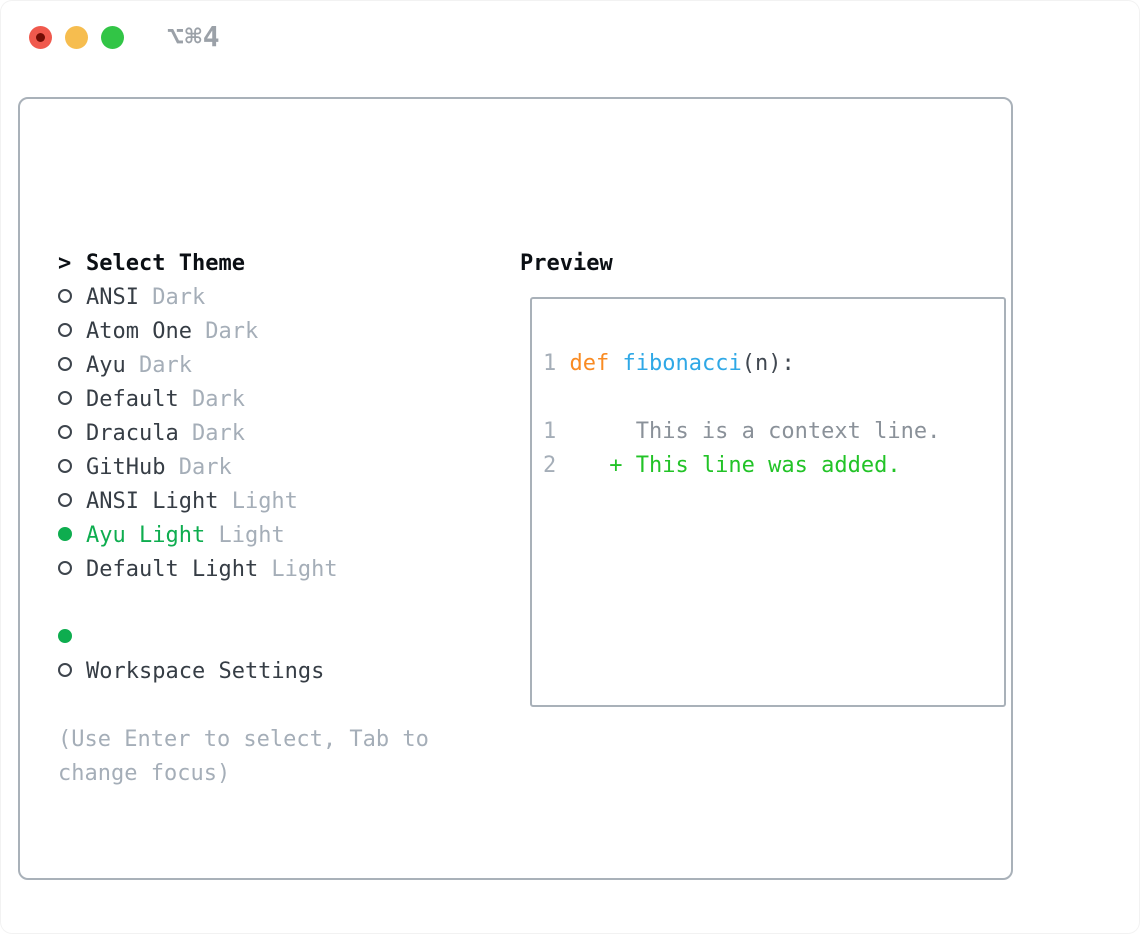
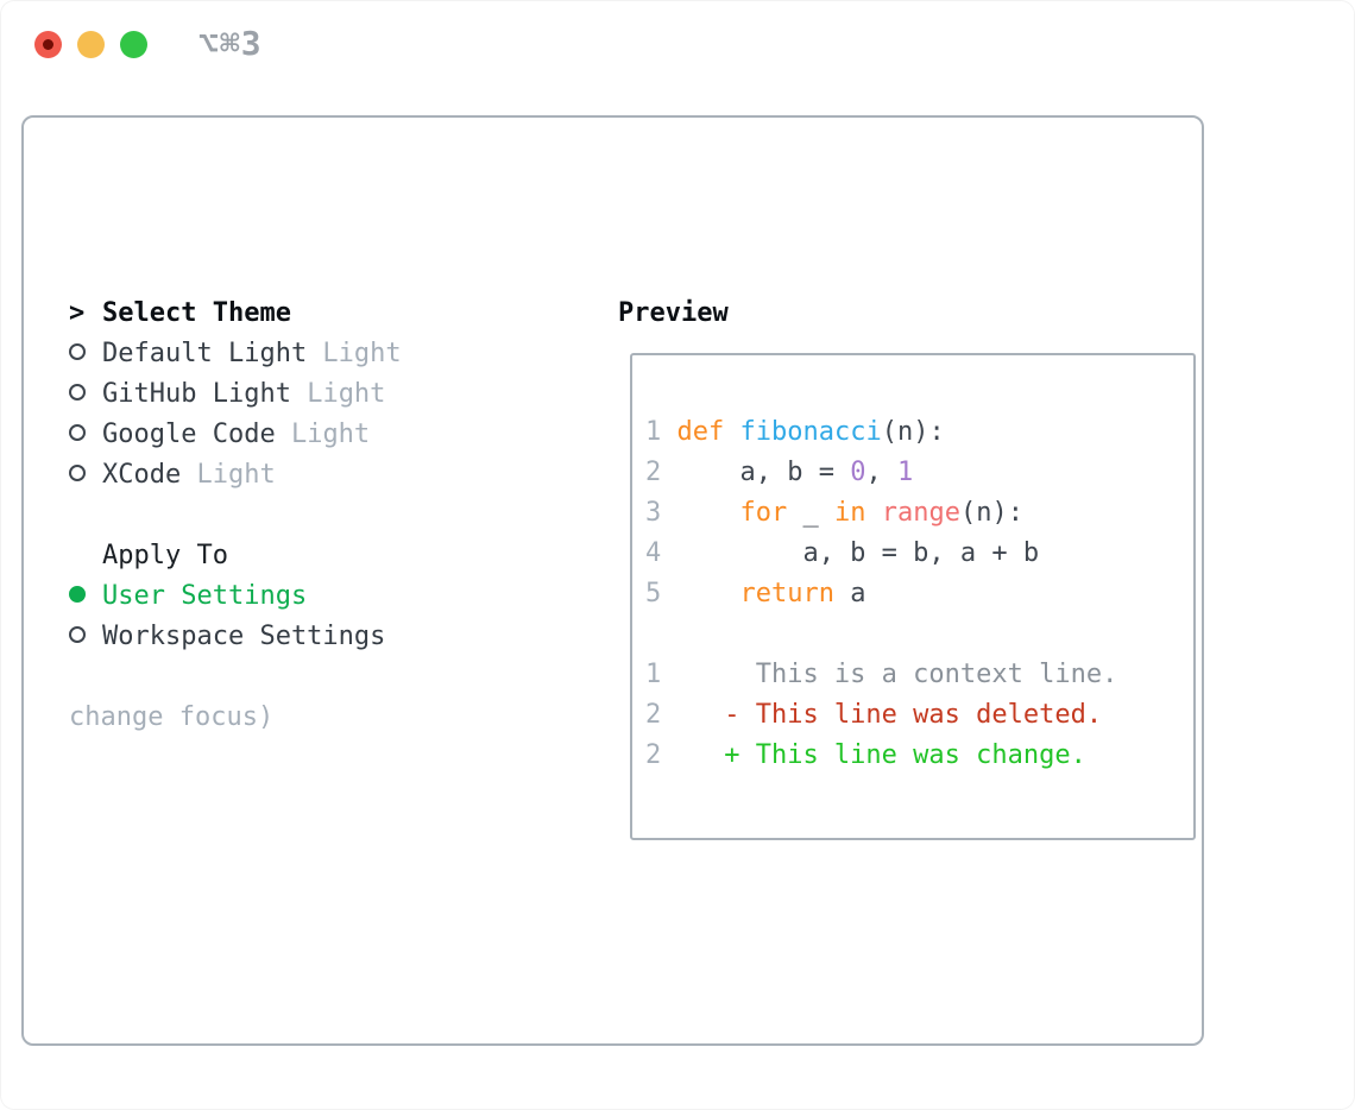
- ⌥⌘4
+ ⌥⌘3
  > Select Theme
- ANSI Dark
- Atom One Dark
- Ayu Dark
- Default Dark
- Dracula Dark
- GitHub Dark
- ANSI Light Light
- Ayu Light Light
  Default Light Light
+ GitHub Light Light
+ Google Code Light
+ XCode Light
+ Apply To
+ User Settings
  Workspace Settings
- (Use Enter to select, Tab to
  change focus)
  Preview
  1 def fibonacci(n):
+ 2 a, b = 0, 1
+ 3 for _ in range(n):
+ 4 a, b = b, a + b
+ 5 return a
  1 This is a context line.
+ 2 - This line was deleted.
- 2 + This line was added.
+ 2 + This line was change.
